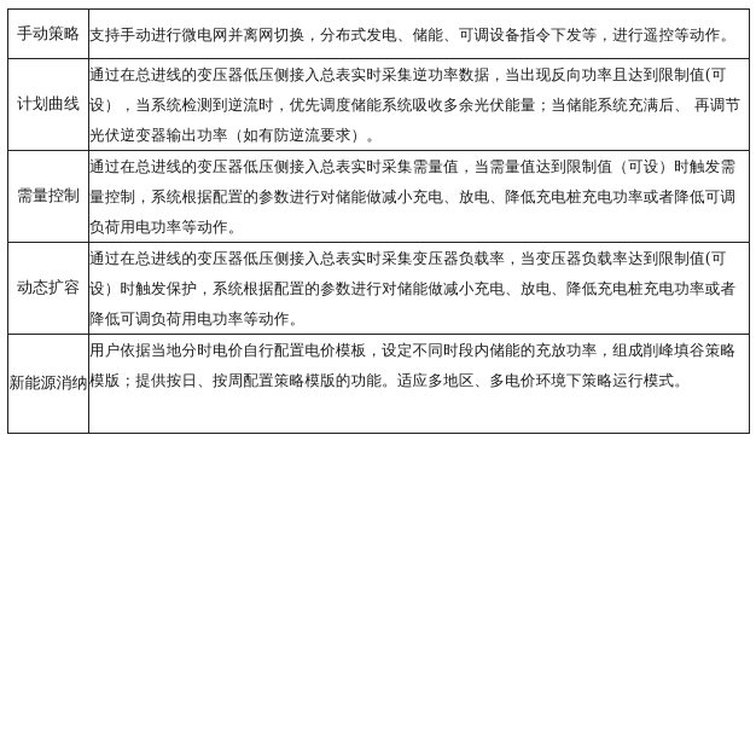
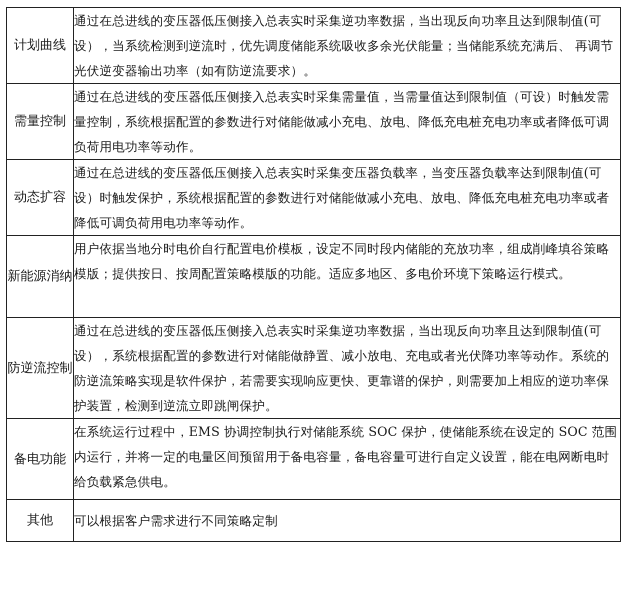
- 手动策略	支持手动进行微电网并离网切换，分布式发电、储能、可调设备指令下发等，进行遥控等动作。
  计划曲线	通过在总进线的变压器低压侧接入总表实时采集逆功率数据，当出现反向功率且达到限制值(可设），当系统检测到逆流时，优先调度储能系统吸收多余光伏能量；当储能系统充满后、 再调节光伏逆变器输出功率（如有防逆流要求）。
  需量控制	通过在总进线的变压器低压侧接入总表实时采集需量值，当需量值达到限制值（可设）时触发需量控制，系统根据配置的参数进行对储能做减小充电、放电、降低充电桩充电功率或者降低可调负荷用电功率等动作。
  动态扩容	通过在总进线的变压器低压侧接入总表实时采集变压器负载率，当变压器负载率达到限制值(可设）时触发保护，系统根据配置的参数进行对储能做减小充电、放电、降低充电桩充电功率或者降低可调负荷用电功率等动作。
  新能源消纳	用户依据当地分时电价自行配置电价模板，设定不同时段内储能的充放功率，组成削峰填谷策略模版；提供按日、按周配置策略模版的功能。适应多地区、多电价环境下策略运行模式。
+ 防逆流控制	通过在总进线的变压器低压侧接入总表实时采集逆功率数据，当出现反向功率且达到限制值(可设），系统根据配置的参数进行对储能做静置、减小放电、充电或者光伏降功率等动作。系统的防逆流策略实现是软件保护，若需要实现响应更快、更靠谱的保护，则需要加上相应的逆功率保护装置，检测到逆流立即跳闸保护。
+ 备电功能	在系统运行过程中，EMS 协调控制执行对储能系统 SOC 保护，使储能系统在设定的 SOC 范围内运行，并将一定的电量区间预留用于备电容量，备电容量可进行自定义设置，能在电网断电时给负载紧急供电。
+ 其他	可以根据客户需求进行不同策略定制
